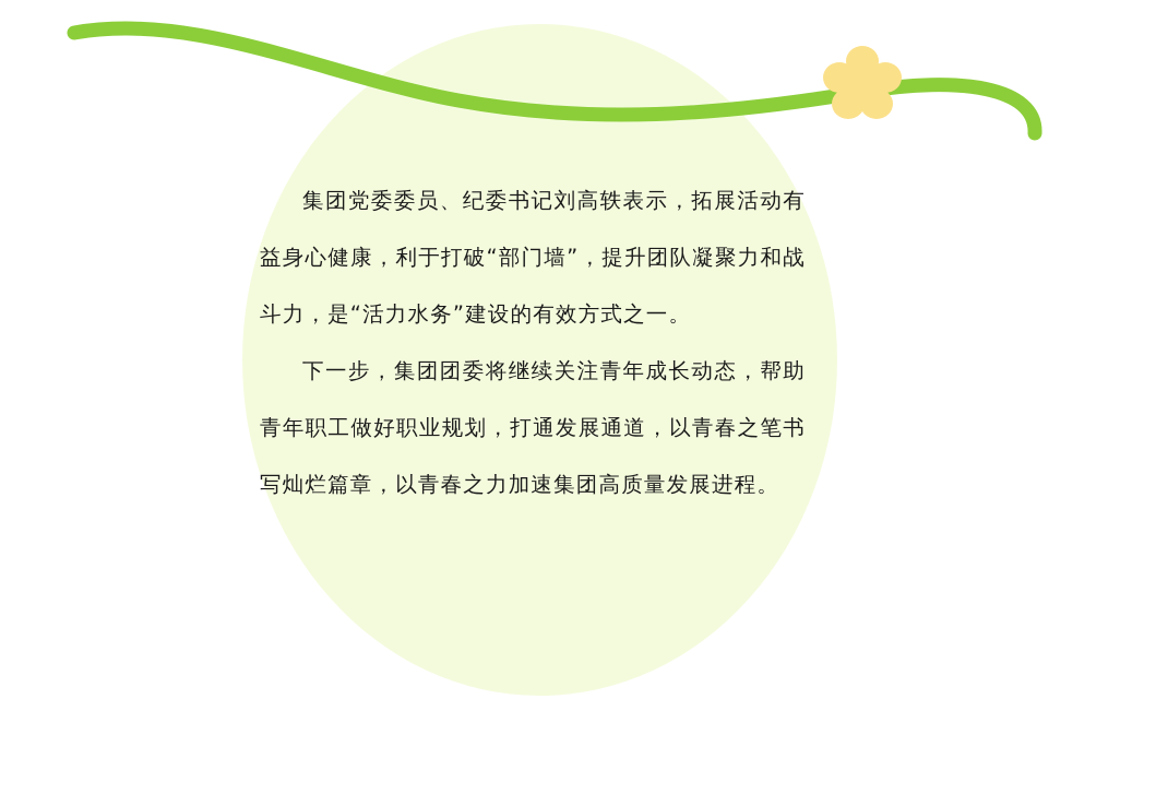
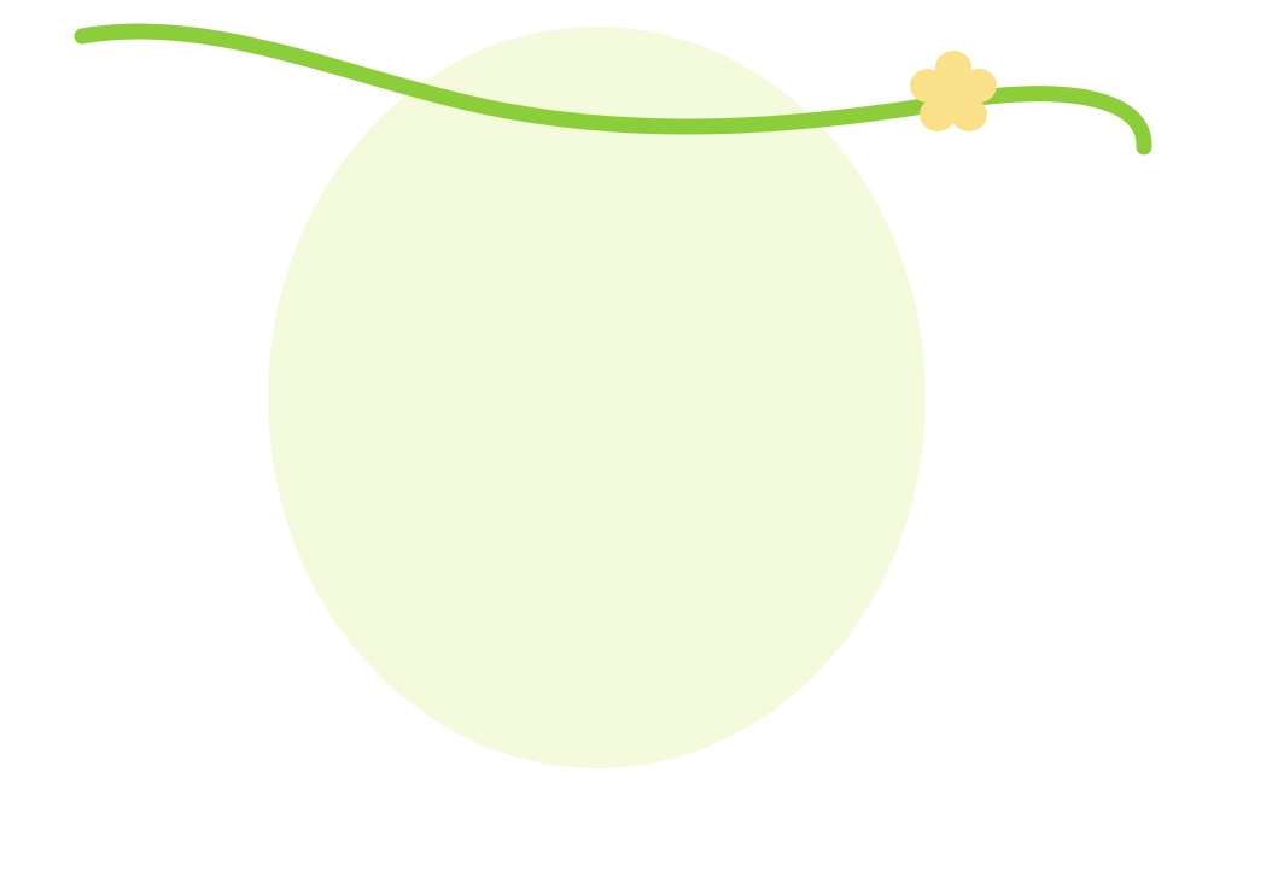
- 集团党委委员、纪委书记刘高轶表示，拓展活动有益身心健康，利于打破“部门墙”，提升团队凝聚力和战斗力，是“活力水务”建设的有效方式之一。
- 下一步，集团团委将继续关注青年成长动态，帮助青年职工做好职业规划，打通发展通道，以青春之笔书写灿烂篇章，以青春之力加速集团高质量发展进程。
